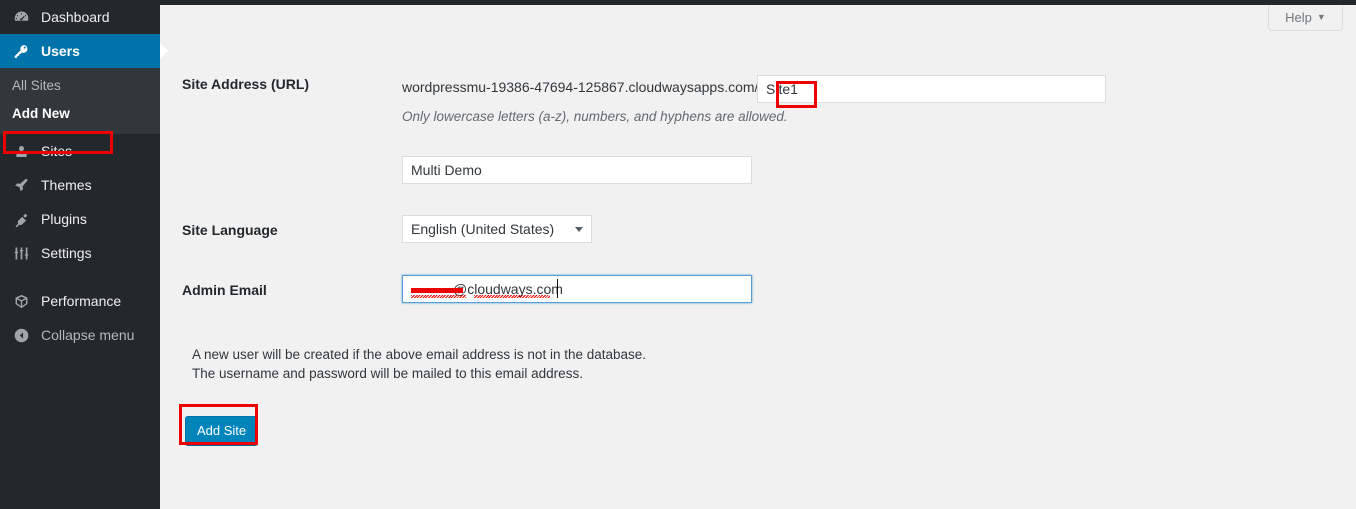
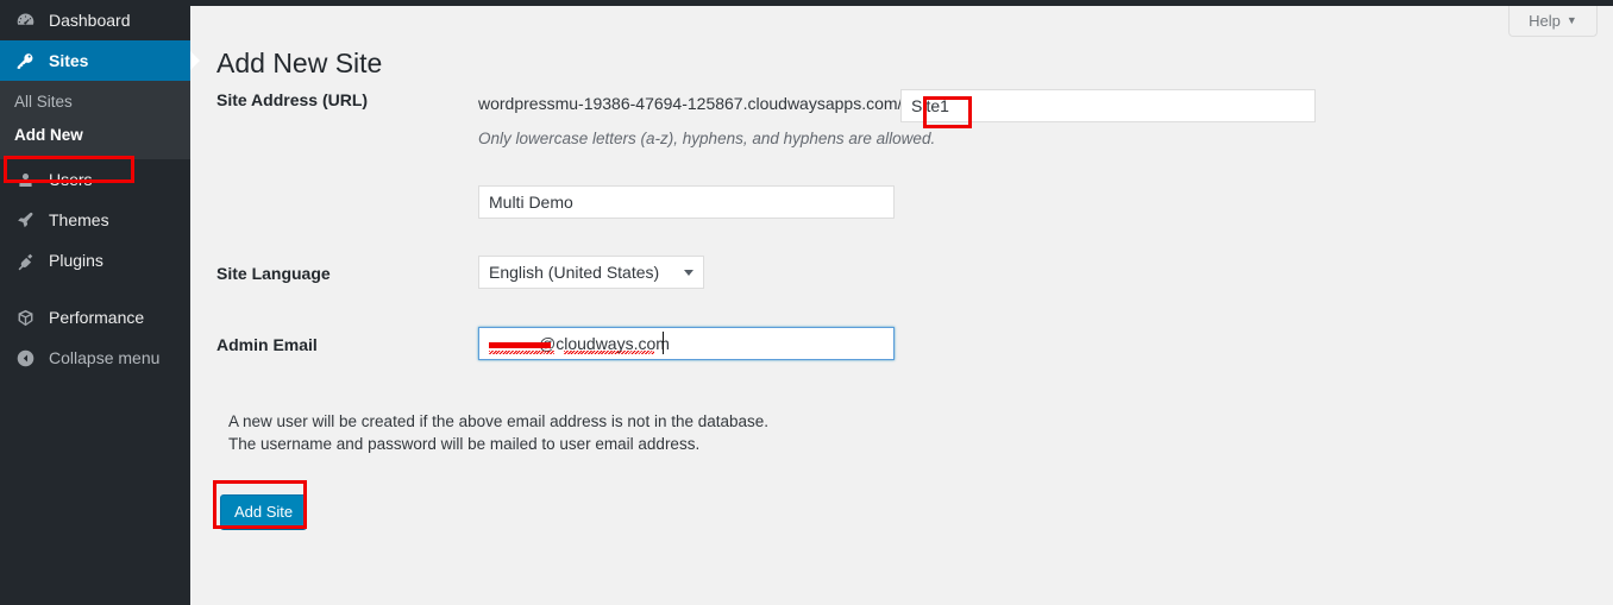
  Dashboard
- Users
+ Sites
  All Sites
  Add New
- Sites
+ Users
  Themes
  Plugins
- Settings
  Performance
  Collapse menu
  Help
  ▼
+ Add New Site
  Site Address (URL)
  wordpressmu-19386-47694-125867.cloudwaysapps.com
  Site1
- Only lowercase letters (a-z), numbers, and hyphens are allowed.
+ Only lowercase letters (a-z), hyphens, and hyphens are allowed.
  Multi Demo
  Site Language
  English (United States)
  Admin Email
  cloudways.co
  A new user will be created if the above email address is not in the database.
- The username and password will be mailed to this email address.
+ The username and password will be mailed to user email address.
  Add Site
